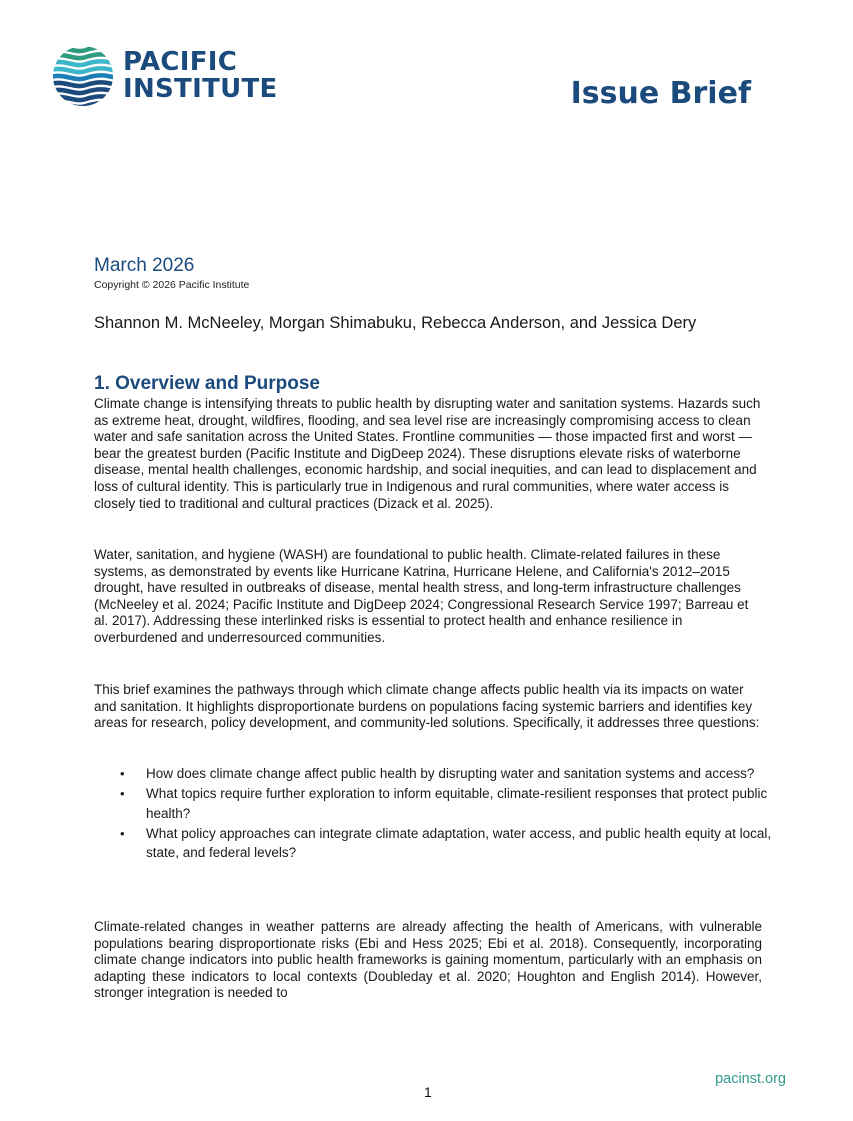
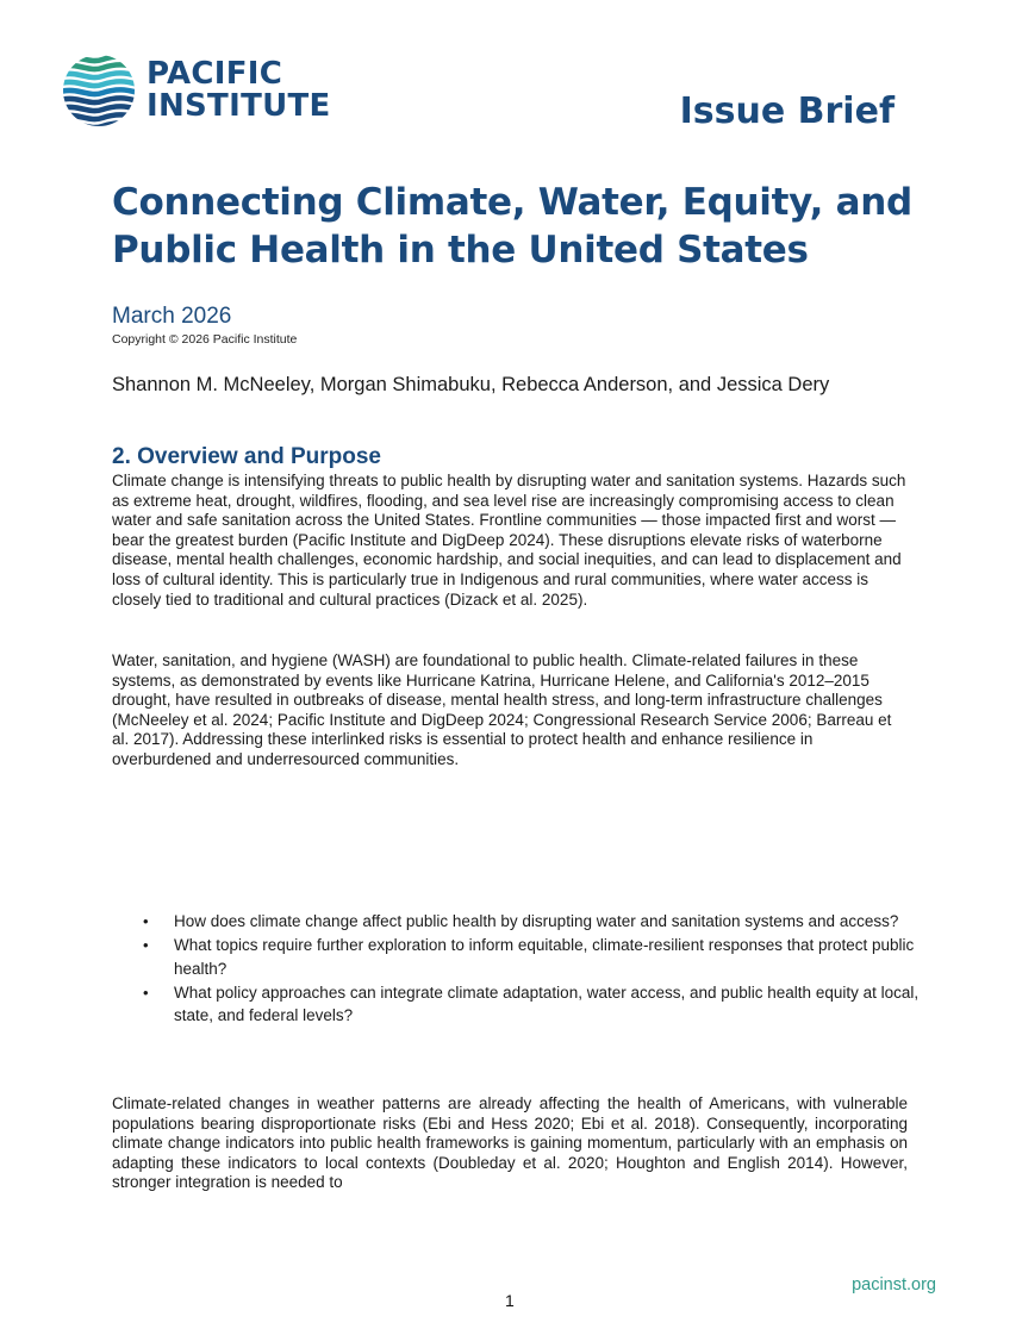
  PACIFIC
  INSTITUTE
  Issue Brief
+ Connecting Climate, Water, Equity, and
+ Public Health in the United States
  March 2026
  Copyright © 2026 Pacific Institute
  Shannon M. McNeeley, Morgan Shimabuku, Rebecca Anderson, and Jessica Dery
- 1. Overview and Purpose
+ 2. Overview and Purpose
  Climate change is intensifying threats to public health by disrupting water and sanitation systems. Hazards such as extreme heat, drought, wildfires, flooding, and sea level rise are increasingly compromising access to clean water and safe sanitation across the United States. Frontline communities — those impacted first and worst — bear the greatest burden (Pacific Institute and DigDeep 2024). These disruptions elevate risks of waterborne disease, mental health challenges, economic hardship, and social inequities, and can lead to displacement and loss of cultural identity. This is particularly true in Indigenous and rural communities, where water access is closely tied to traditional and cultural practices (Dizack et al. 2025).
- Water, sanitation, and hygiene (WASH) are foundational to public health. Climate-related failures in these systems, as demonstrated by events like Hurricane Katrina, Hurricane Helene, and California's 2012–2015 drought, have resulted in outbreaks of disease, mental health stress, and long-term infrastructure challenges (McNeeley et al. 2024; Pacific Institute and DigDeep 2024; Congressional Research Service 1997; Barreau et al. 2017). Addressing these interlinked risks is essential to protect health and enhance resilience in overburdened and underresourced communities.
+ Water, sanitation, and hygiene (WASH) are foundational to public health. Climate-related failures in these systems, as demonstrated by events like Hurricane Katrina, Hurricane Helene, and California's 2012–2015 drought, have resulted in outbreaks of disease, mental health stress, and long-term infrastructure challenges (McNeeley et al. 2024; Pacific Institute and DigDeep 2024; Congressional Research Service 2006; Barreau et al. 2017). Addressing these interlinked risks is essential to protect health and enhance resilience in overburdened and underresourced communities.
- This brief examines the pathways through which climate change affects public health via its impacts on water and sanitation. It highlights disproportionate burdens on populations facing systemic barriers and identifies key areas for research, policy development, and community-led solutions. Specifically, it addresses three questions:
  •
  How does climate change affect public health by disrupting water and sanitation systems and access?
  •
  What topics require further exploration to inform equitable, climate-resilient responses that protect public health?
  •
  What policy approaches can integrate climate adaptation, water access, and public health equity at local, state, and federal levels?
- Climate-related changes in weather patterns are already affecting the health of Americans, with vulnerable populations bearing disproportionate risks (Ebi and Hess 2025; Ebi et al. 2018). Consequently, incorporating climate change indicators into public health frameworks is gaining momentum, particularly with an emphasis on adapting these indicators to local contexts (Doubleday et al. 2020; Houghton and English 2014). However, stronger integration is needed to
+ Climate-related changes in weather patterns are already affecting the health of Americans, with vulnerable populations bearing disproportionate risks (Ebi and Hess 2020; Ebi et al. 2018). Consequently, incorporating climate change indicators into public health frameworks is gaining momentum, particularly with an emphasis on adapting these indicators to local contexts (Doubleday et al. 2020; Houghton and English 2014). However, stronger integration is needed to
  1
  pacinst.org
